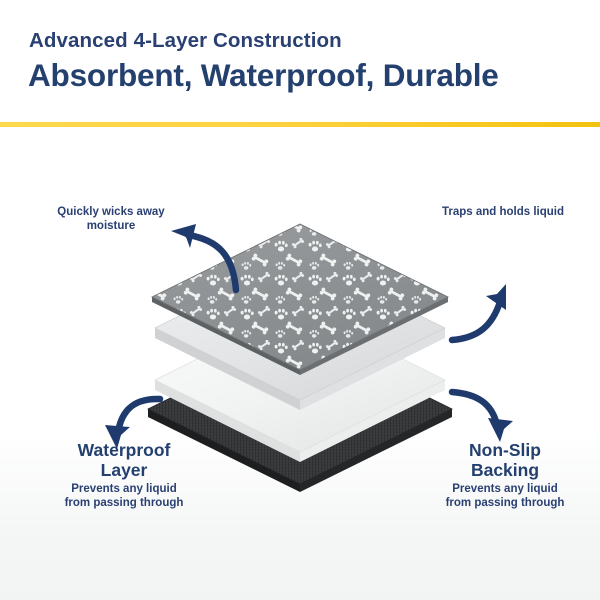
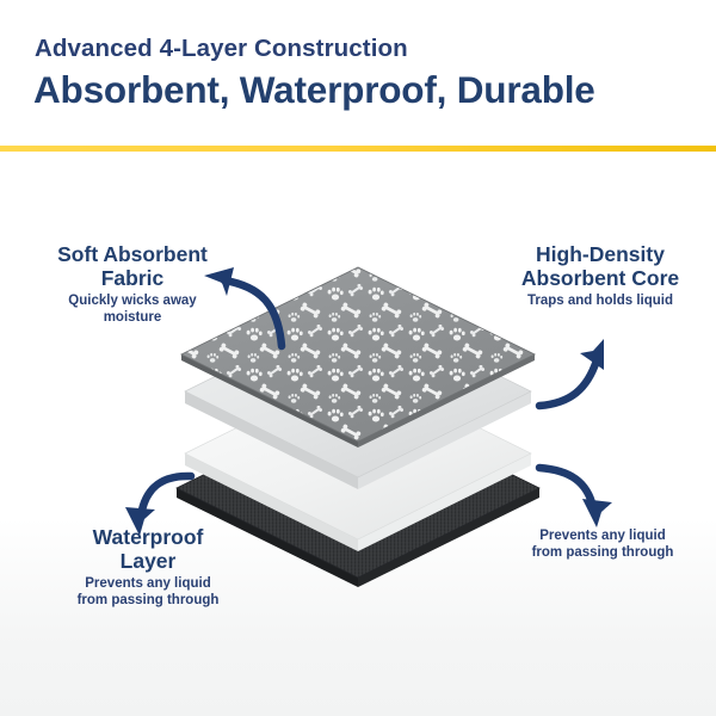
  Advanced 4-Layer Construction
  Absorbent, Waterproof, Durable
+ Soft Absorbent
+ Fabric
  Quickly wicks away
  moisture
+ High-Density
+ Absorbent Core
  Traps and holds liquid
  Waterproof
  Layer
  Prevents any liquid
  from passing through
- Non-Slip
- Backing
  Prevents any liquid
  from passing through
